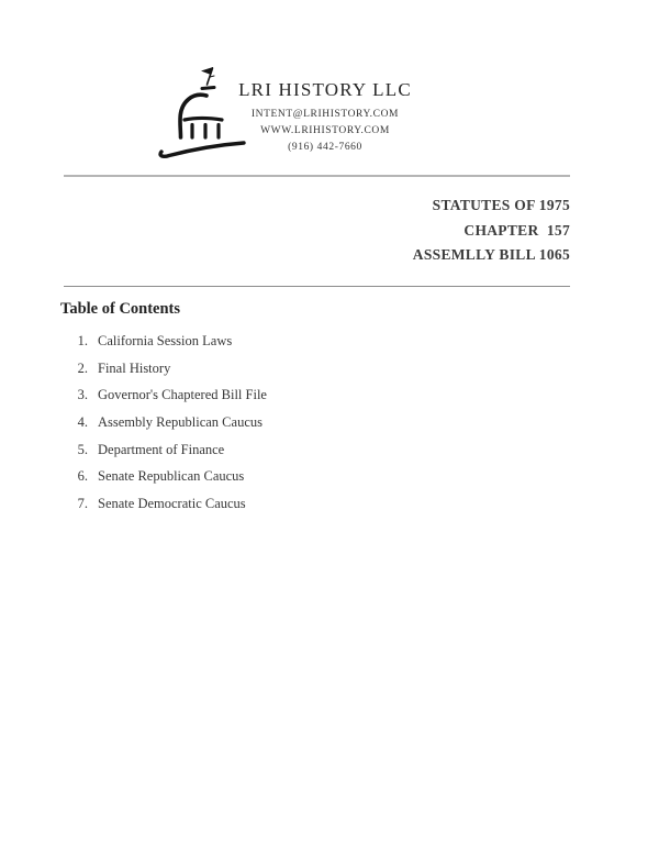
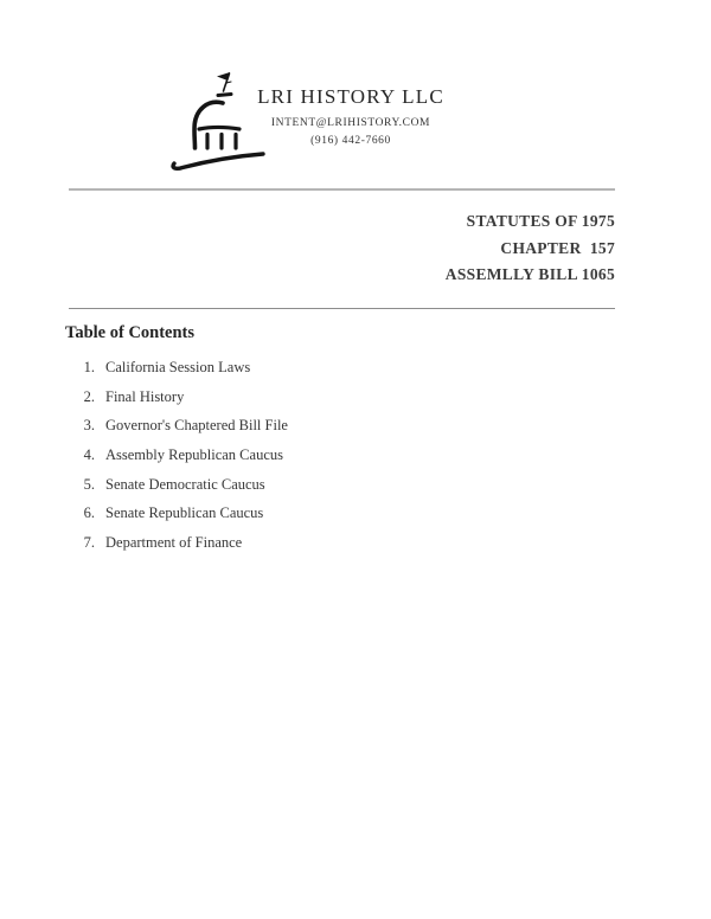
  LRI HISTORY LLC
  INTENT@LRIHISTORY.COM
- WWW.LRIHISTORY.COM
  (916) 442-7660
  STATUTES OF 1975
  CHAPTER 157
  ASSEMLLY BILL 1065
  Table of Contents
  1.
  California Session Laws
  2.
  Final History
  3.
  Governor's Chaptered Bill File
  4.
  Assembly Republican Caucus
  5.
- Department of Finance
+ Senate Democratic Caucus
  6.
  Senate Republican Caucus
  7.
- Senate Democratic Caucus
+ Department of Finance
